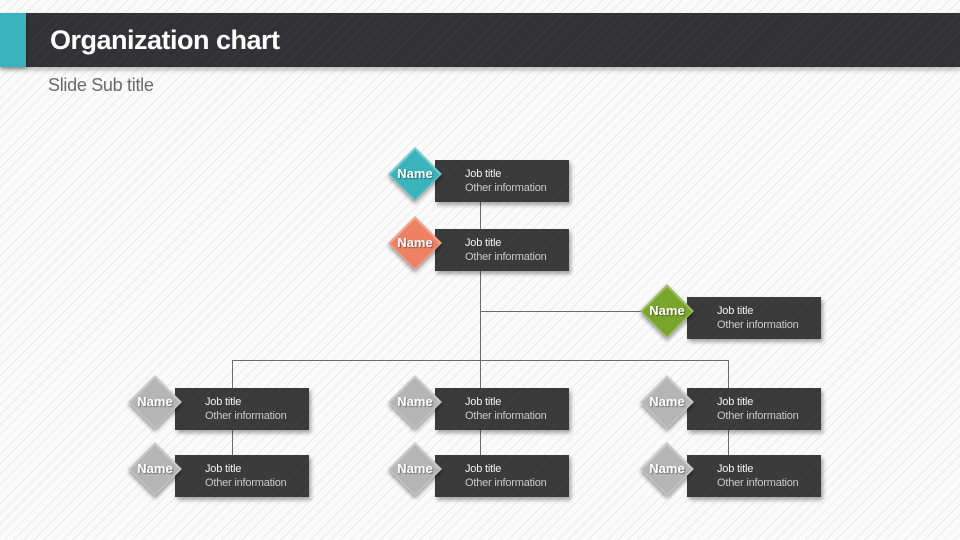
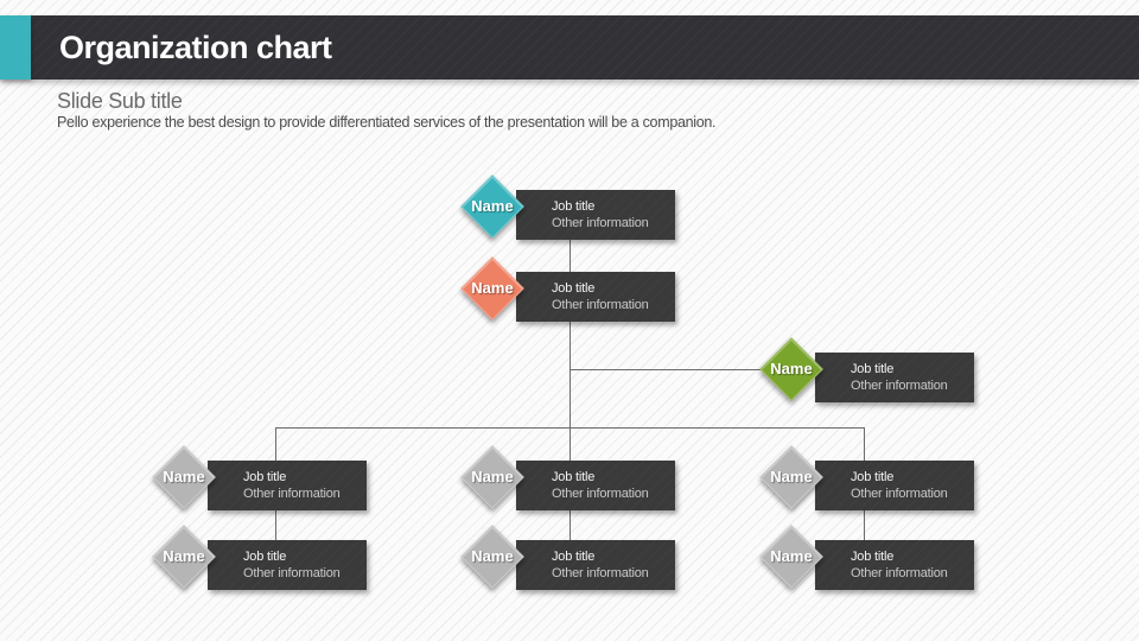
  Organization chart
  Slide Sub title
+ Pello experience the best design to provide differentiated services of the presentation will be a companion.
  Job title
  Other information
  Name
  Job title
  Other information
  Name
  Job title
  Other information
  Name
  Job title
  Other information
  Name
  Job title
  Other information
  Name
  Job title
  Other information
  Name
  Job title
  Other information
  Name
  Job title
  Other information
  Name
  Job title
  Other information
  Name
